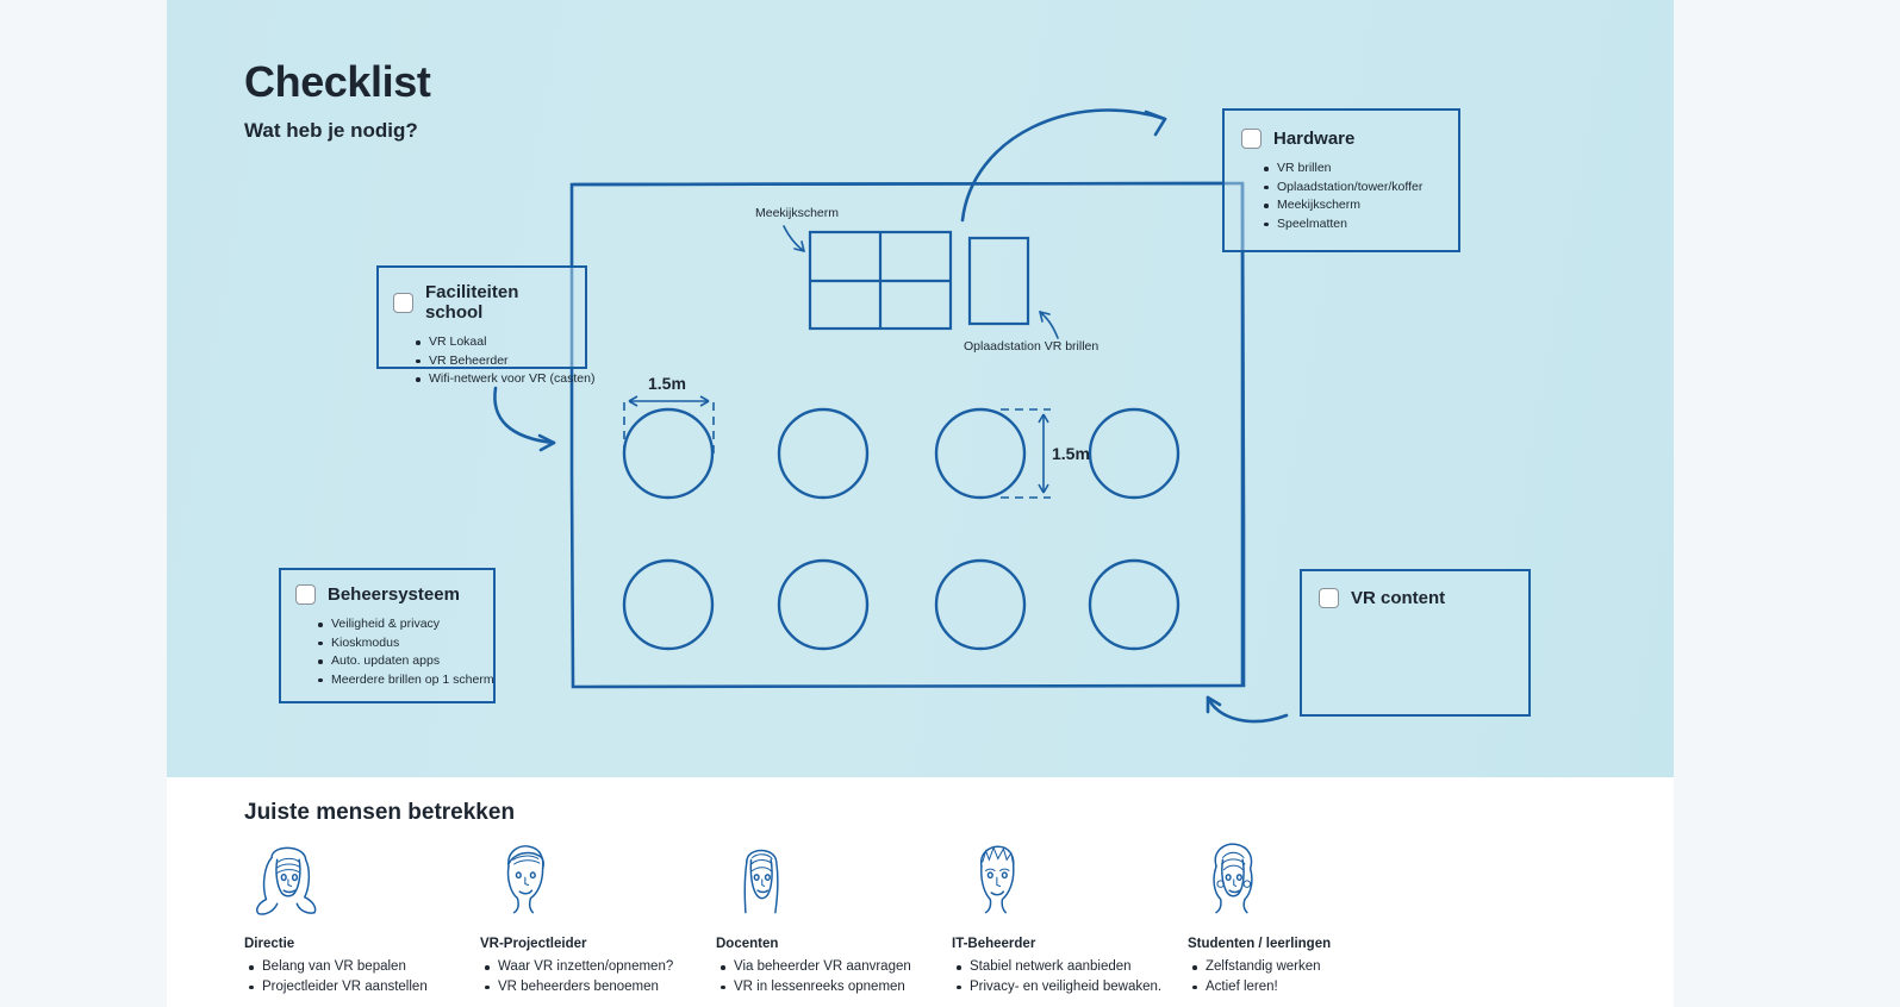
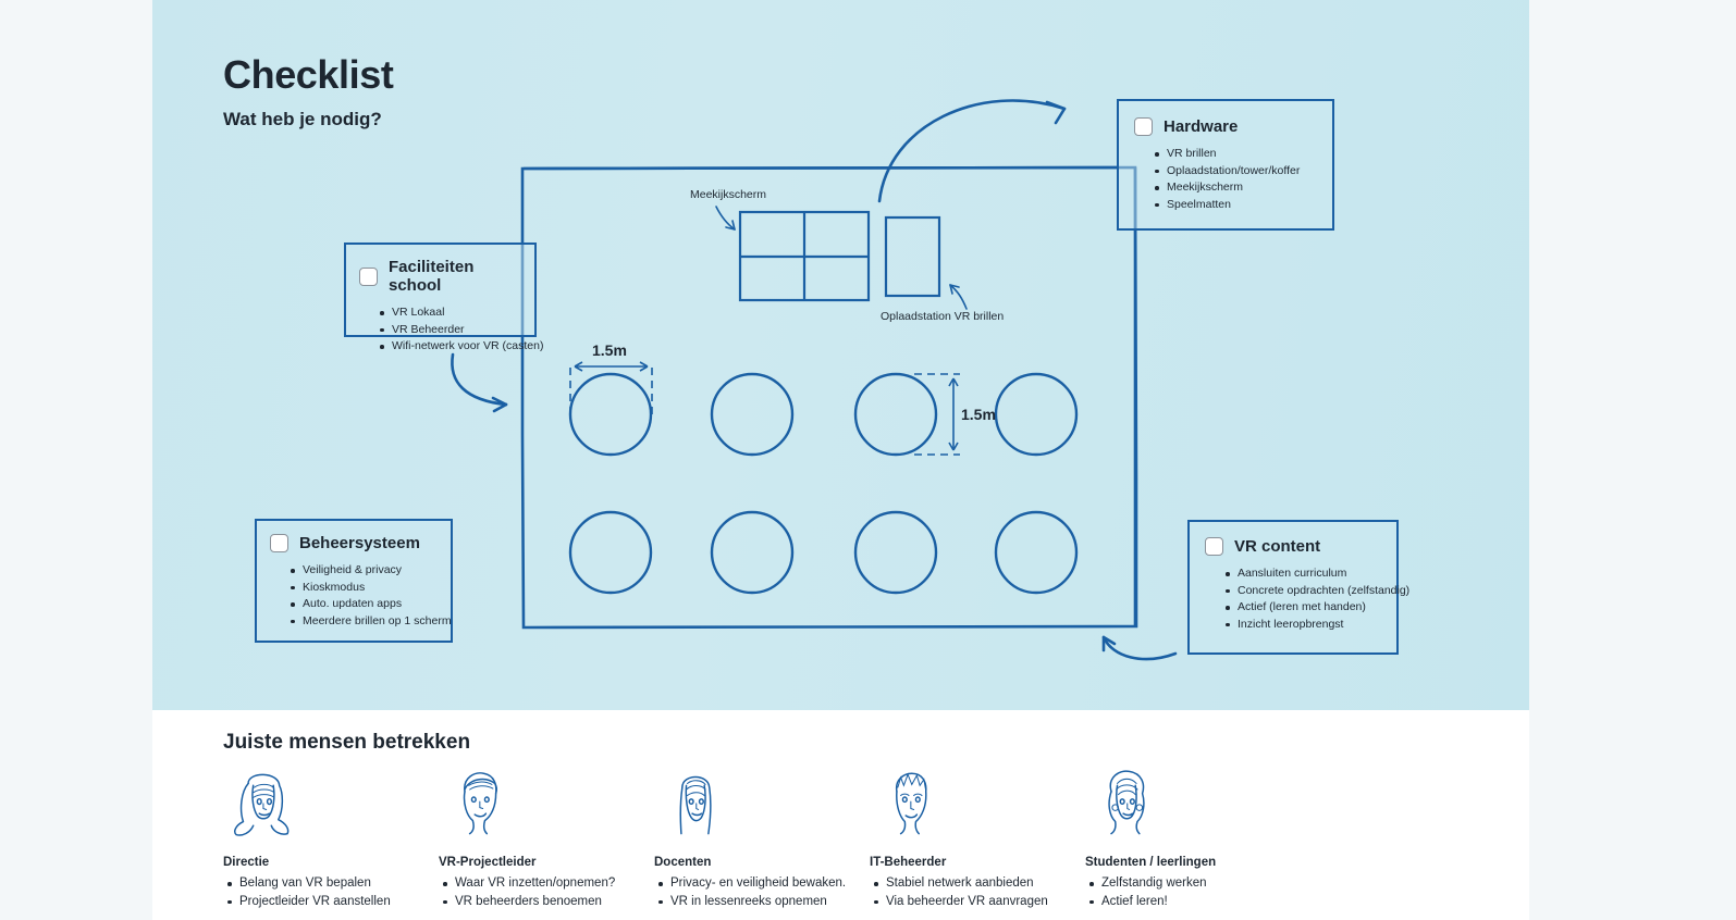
  Checklist
  Wat heb je nodig?
  Meekijkscherm
  Oplaadstation VR brillen
  1.5m
  1.5m
  Hardware
  VR brillen
  Oplaadstation/tower/koffer
  Meekijkscherm
  Speelmatten
  Faciliteiten school
  VR Lokaal
  VR Beheerder
  Wifi-netwerk voor VR (casten)
  Beheersysteem
  Veiligheid & privacy
  Kioskmodus
  Auto. updaten apps
  Meerdere brillen op 1 scherm
  VR content
+ Aansluiten curriculum
+ Concrete opdrachten (zelfstandig)
+ Actief (leren met handen)
+ Inzicht leeropbrengst
  Juiste mensen betrekken
  Directie
  Belang van VR bepalen
  Projectleider VR aanstellen
  VR-Projectleider
  Waar VR inzetten/opnemen?
  VR beheerders benoemen
  Docenten
- Via beheerder VR aanvragen
+ Privacy- en veiligheid bewaken.
  VR in lessenreeks opnemen
  IT-Beheerder
  Stabiel netwerk aanbieden
- Privacy- en veiligheid bewaken.
+ Via beheerder VR aanvragen
  Studenten / leerlingen
  Zelfstandig werken
  Actief leren!
